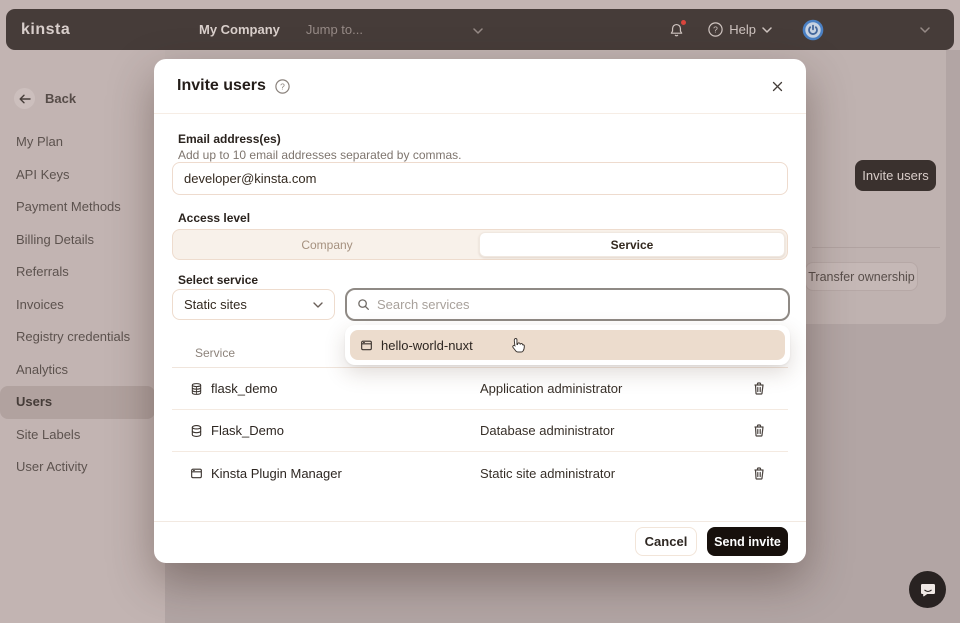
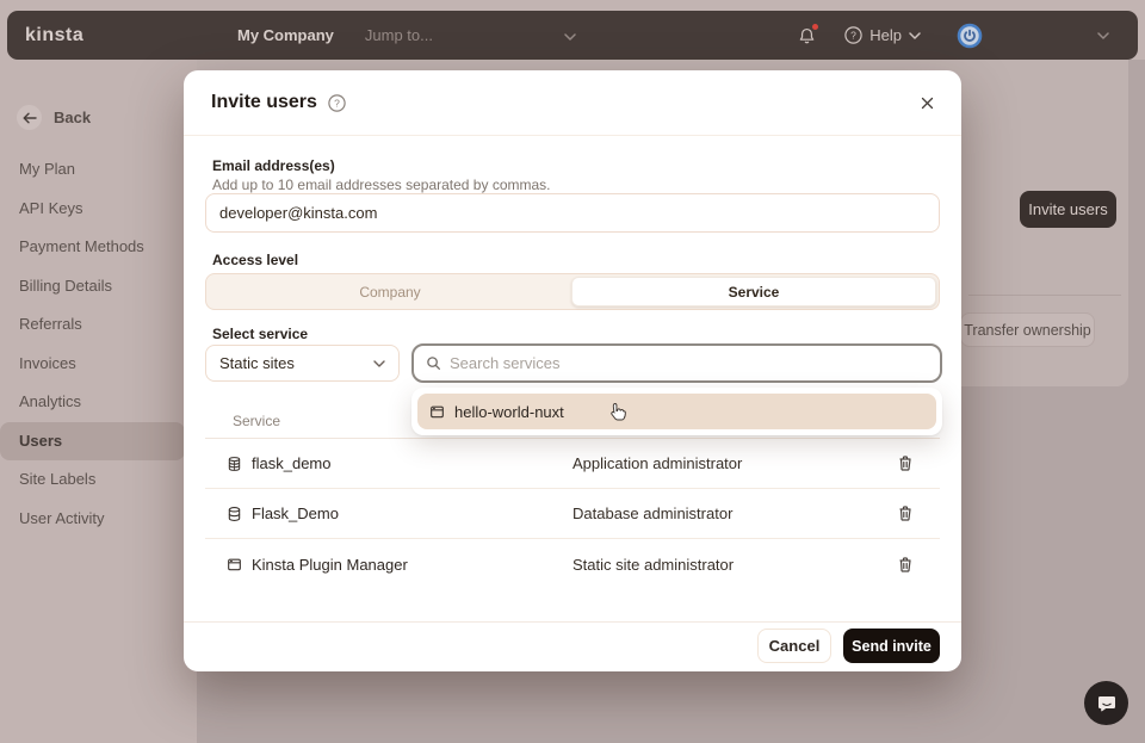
  kinsta
  My Company
  Jump to...
  ?
  Help
  Back
  My Plan
  API Keys
  Payment Methods
  Billing Details
  Referrals
  Invoices
- Registry credentials
  Analytics
  Users
  Site Labels
  User Activity
  Invite users
  Transfer ownership
  Invite users
  ?
  Email address(es)
  Add up to 10 email addresses separated by commas.
  developer@kinsta.com
  Access level
  Company
  Service
  Select service
  Static sites
  Search services
  hello-world-nuxt
  Service
  flask_demo
  Application administrator
  Flask_Demo
  Database administrator
  Kinsta Plugin Manager
  Static site administrator
  Cancel
  Send invite
